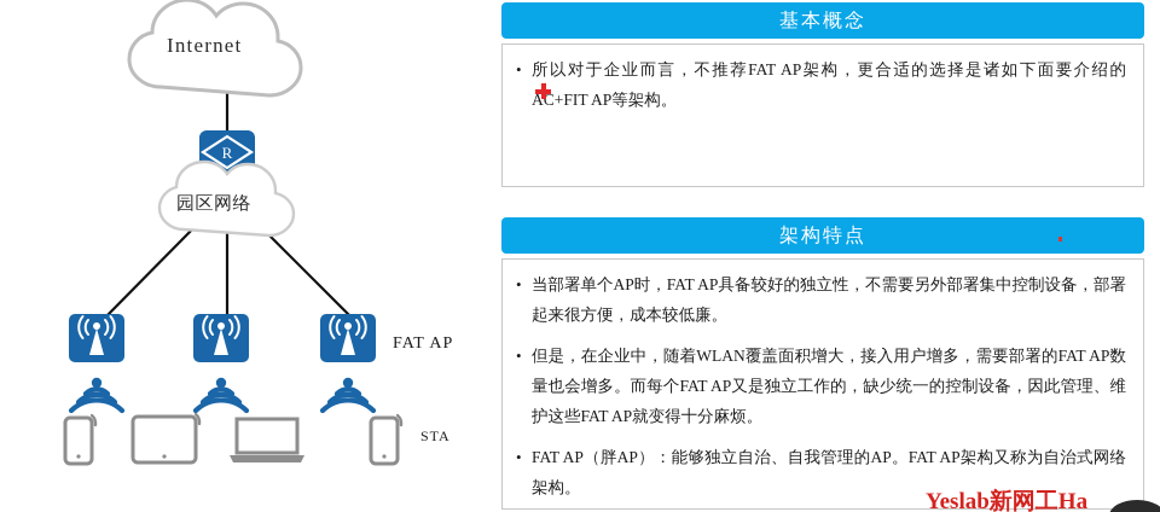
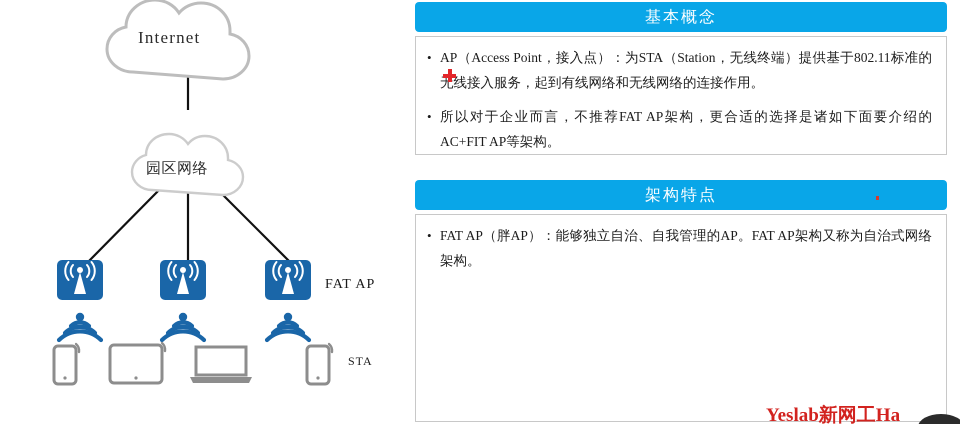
- R
  Internet
  园区网络
  FAT AP
  STA
  基本概念
+ AP（Access Point，接入点）：为STA（Station，无线终端）提供基于802.11标准的无线接入服务，起到有线网络和无线网络的连接作用。
  所以对于企业而言，不推荐FAT AP架构，更合适的选择是诸如下面要介绍的AC+FIT AP等架构。
  架构特点
- 当部署单个AP时，FAT AP具备较好的独立性，不需要另外部署集中控制设备，部署起来很方便，成本较低廉。
- 但是，在企业中，随着WLAN覆盖面积增大，接入用户增多，需要部署的FAT AP数量也会增多。而每个FAT AP又是独立工作的，缺少统一的控制设备，因此管理、维护这些FAT AP就变得十分麻烦。
  FAT AP（胖AP）：能够独立自治、自我管理的AP。FAT AP架构又称为自治式网络架构。
  Yeslab新网工Ha
